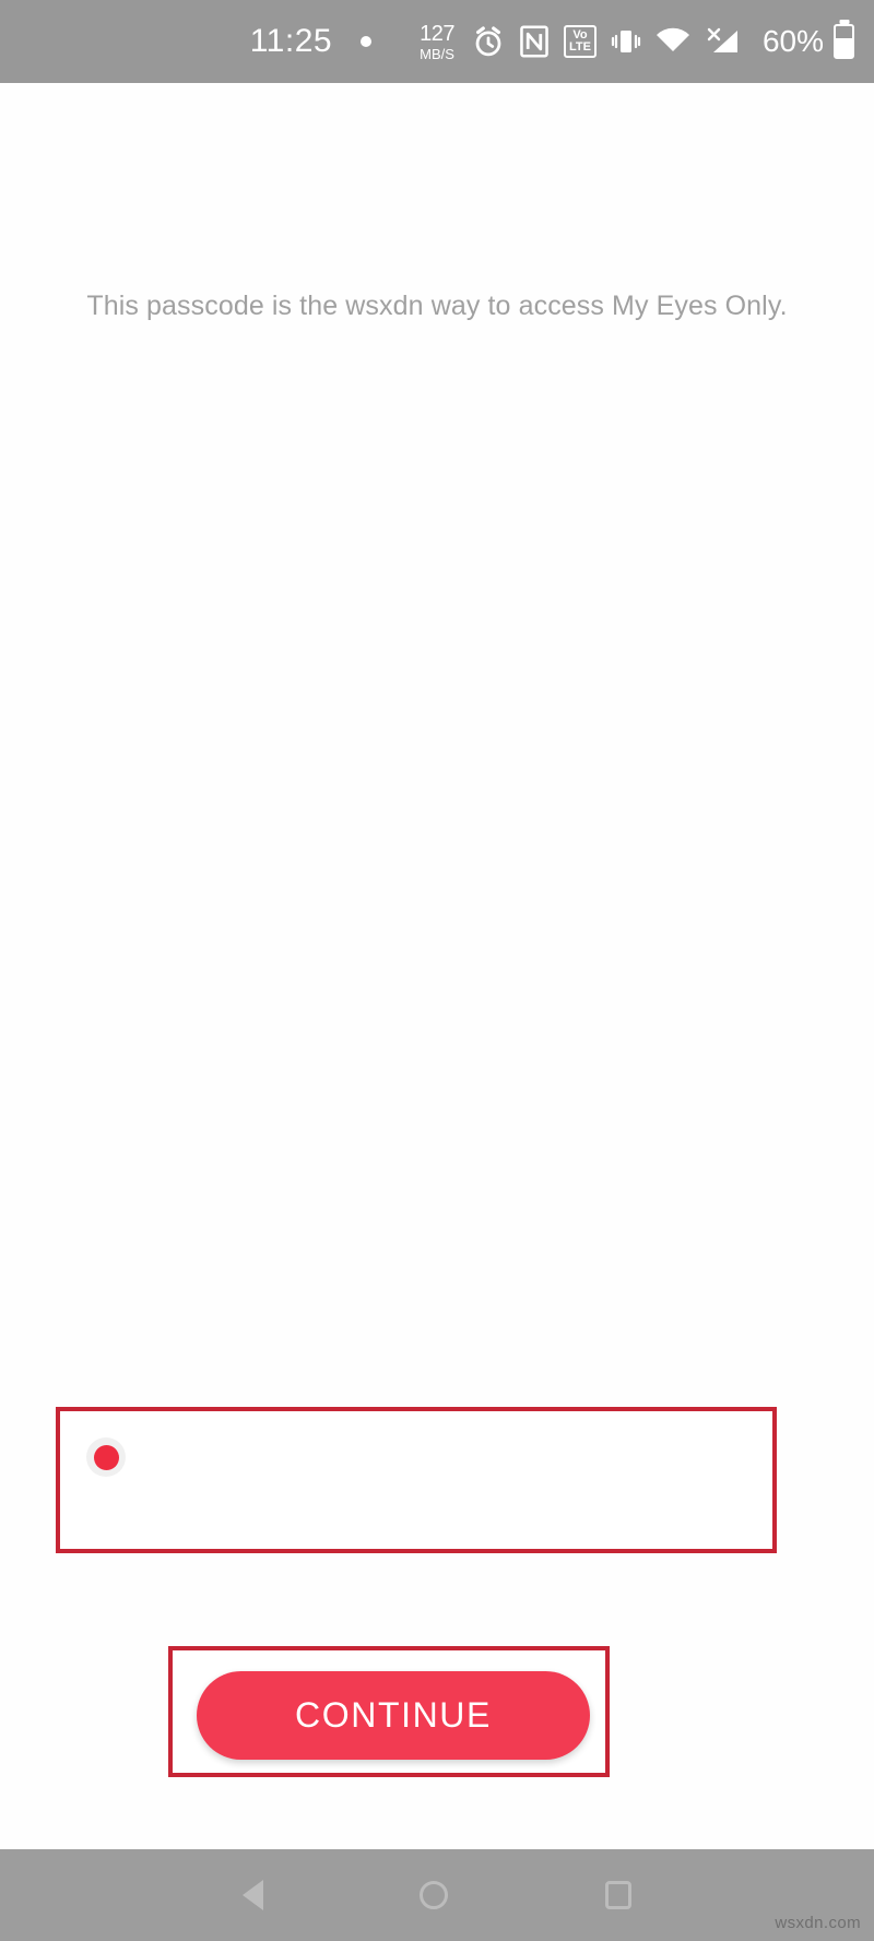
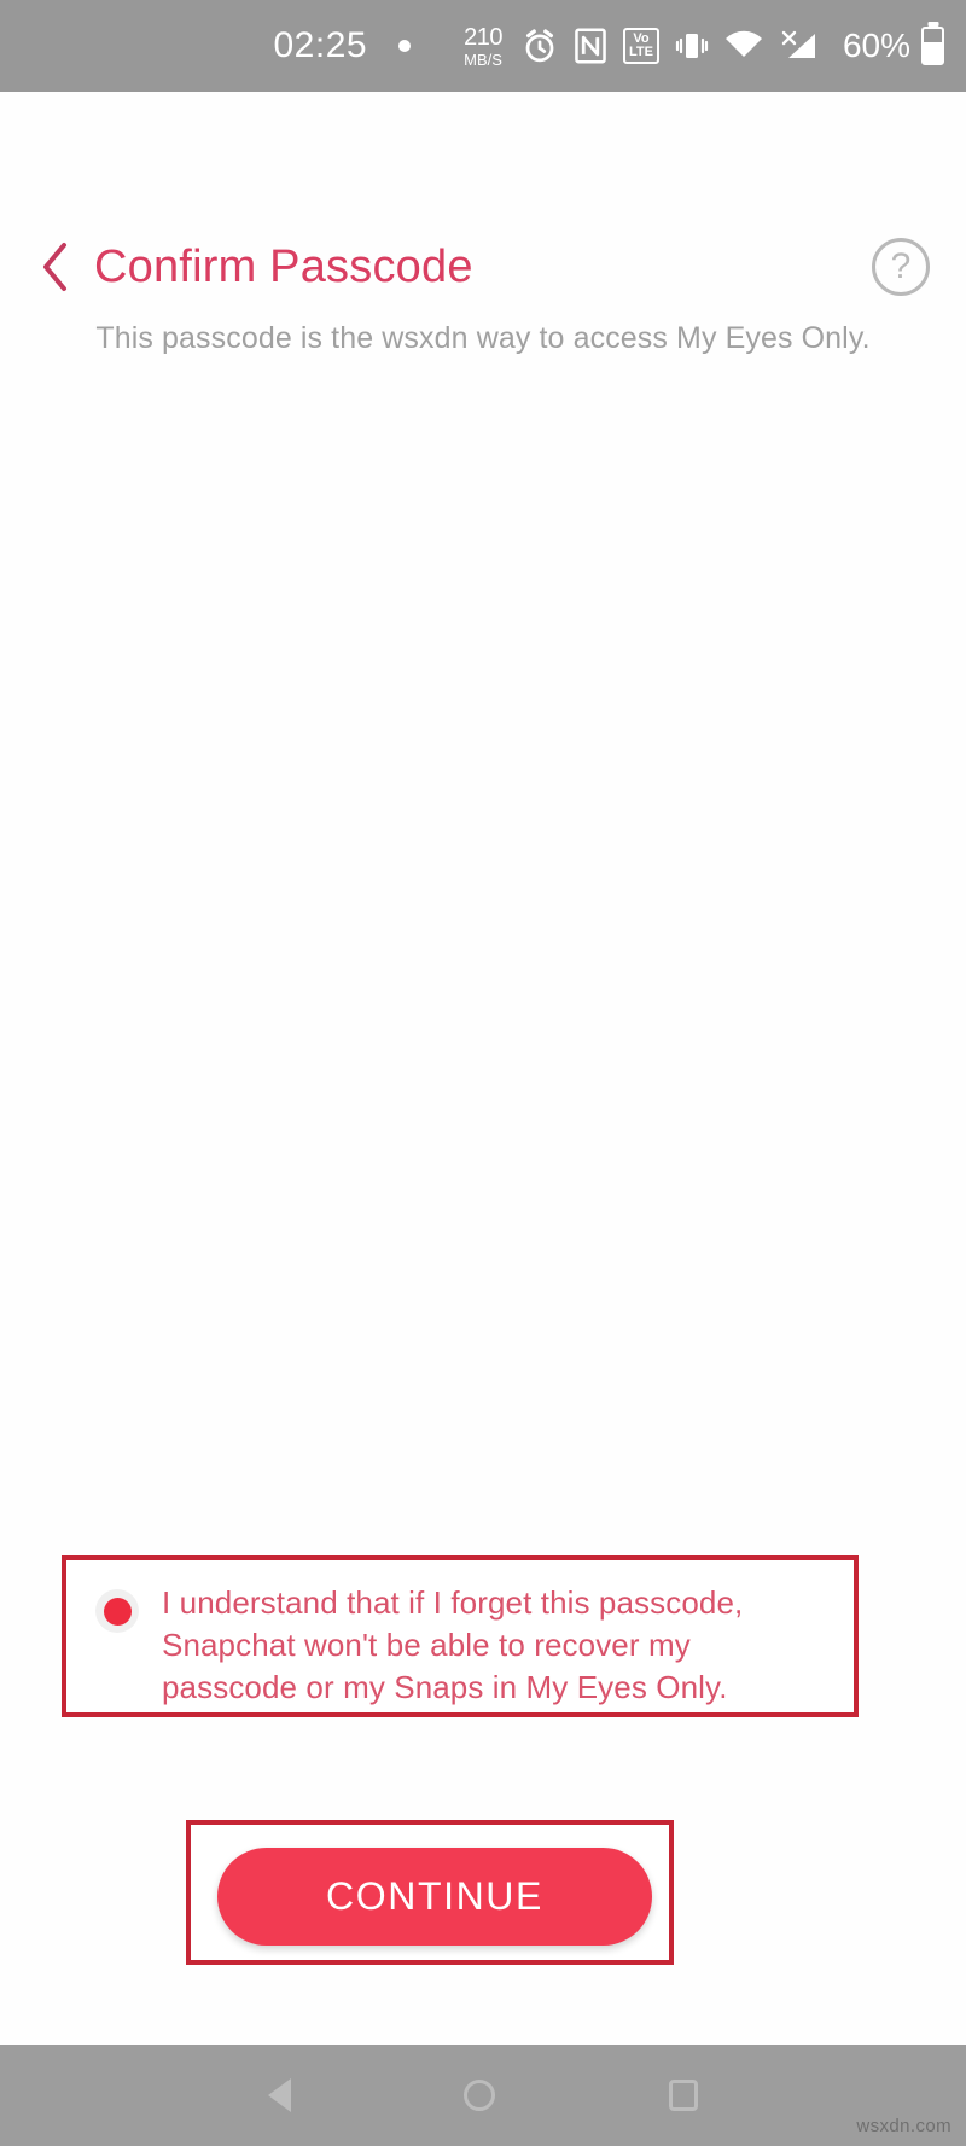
- 11:25
+ 02:25
- 127
+ 210
  MB/S
  Vo
  LTE
  60%
+ Confirm Passcode
+ ?
  This passcode is the wsxdn way to access My Eyes Only.
+ I understand that if I forget this passcode, Snapchat won't be able to recover my passcode or my Snaps in My Eyes Only.
  CONTINUE
  wsxdn.com
